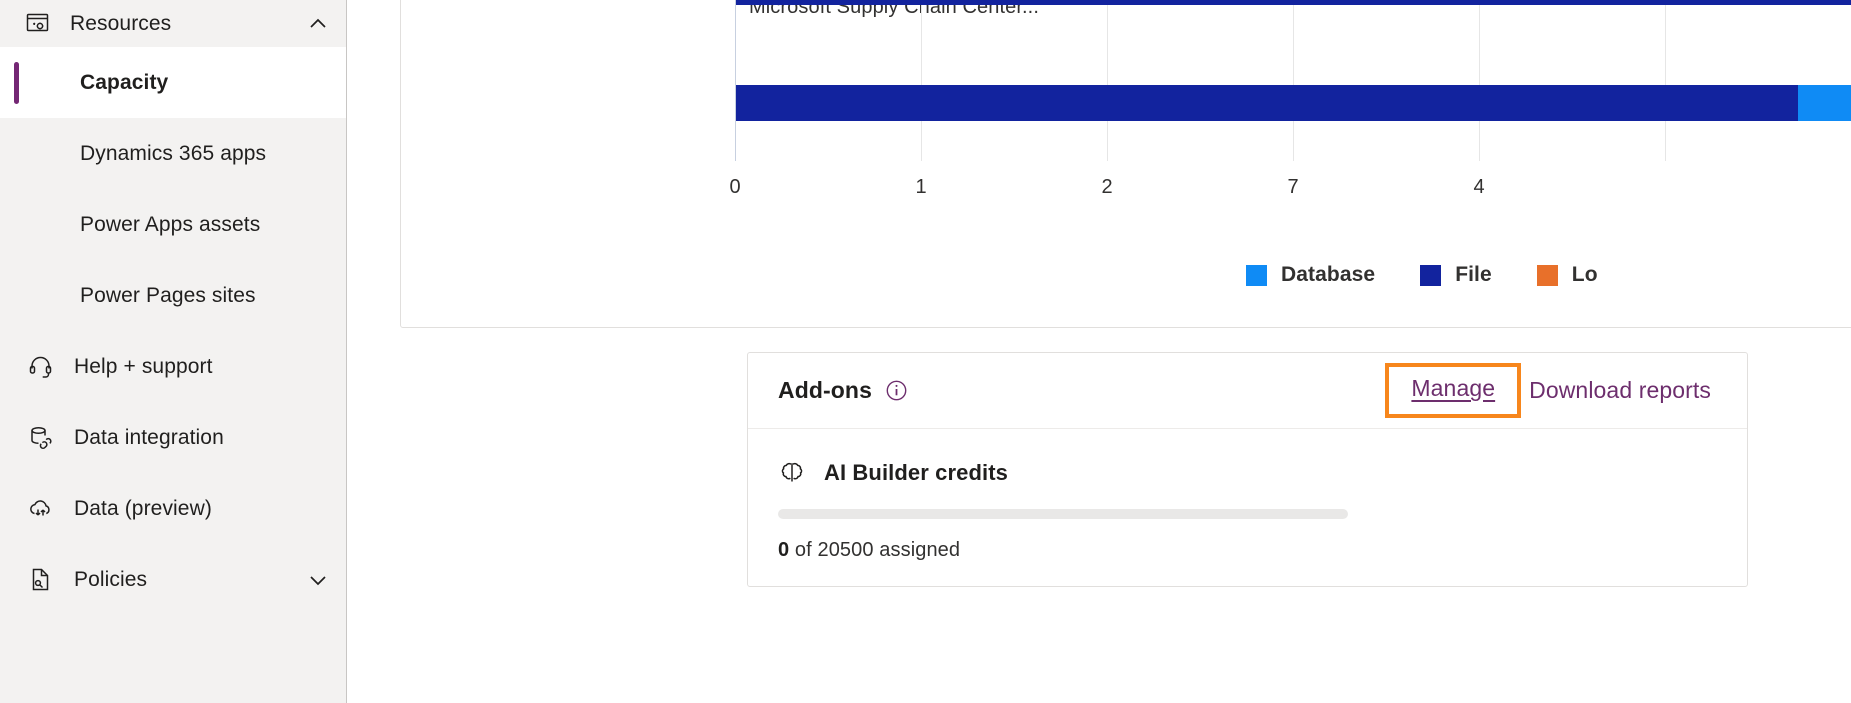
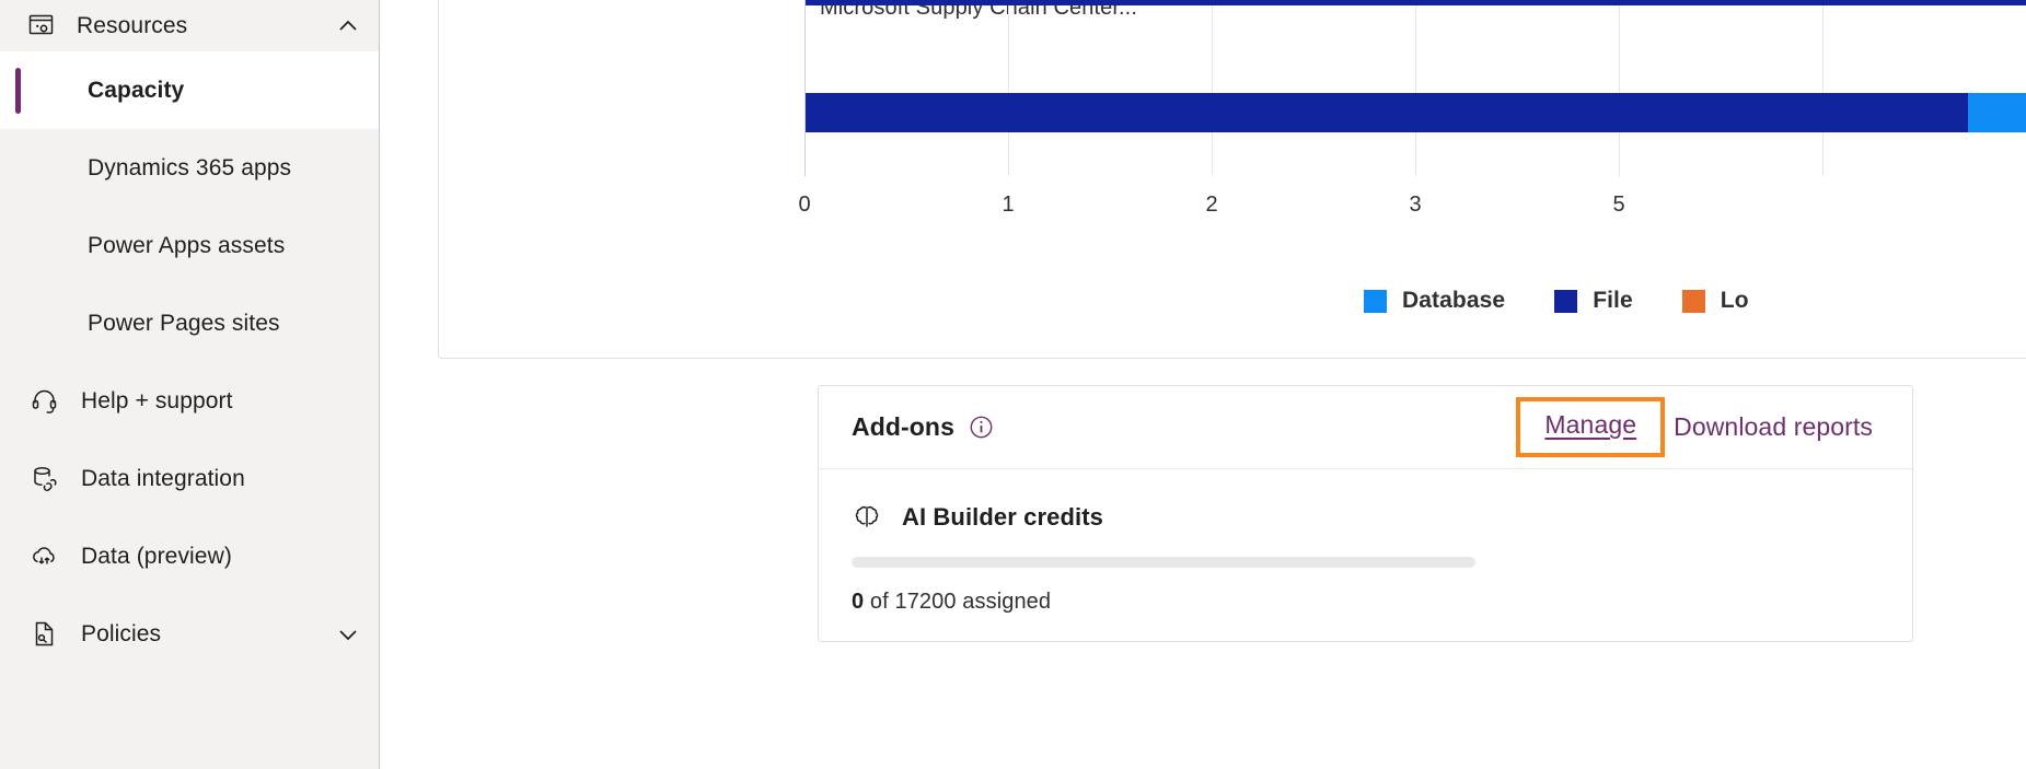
  Resources
  Capacity
  Dynamics 365 apps
  Power Apps assets
  Power Pages sites
  Help + support
  Data integration
  Data (preview)
  Policies
  Microsoft Supply Chain Center...
  0
  1
  2
- 7
+ 3
- 4
+ 5
  Database
  File
  Lo
  Add-ons
  Manage
  Download reports
  AI Builder credits
- 0 of 20500 assigned
+ 0 of 17200 assigned
